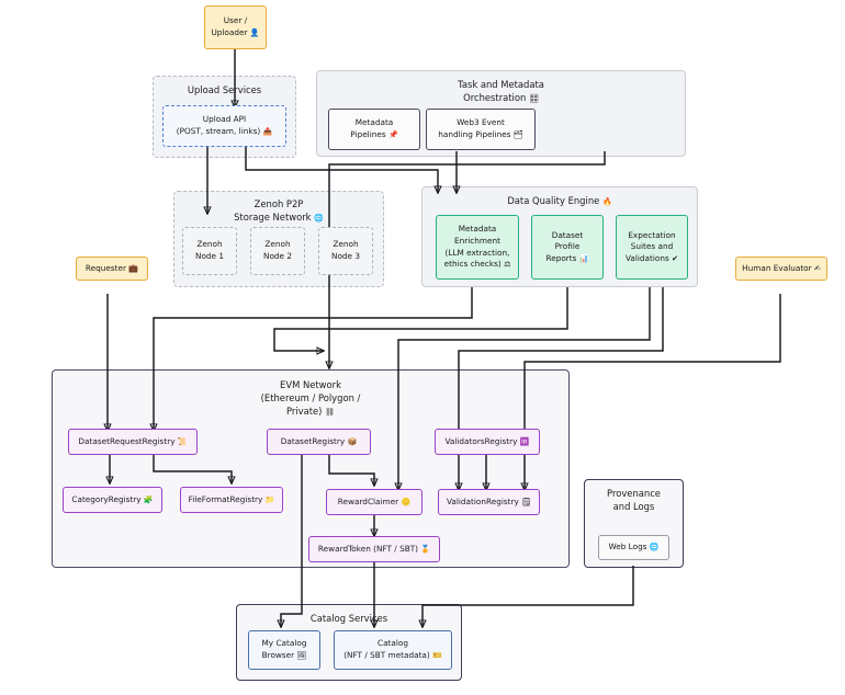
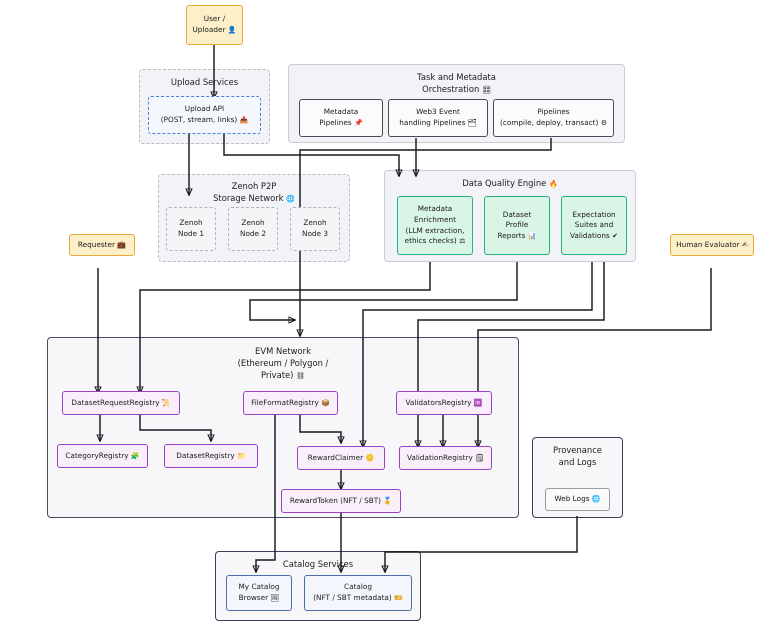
  User /
  Uploader 👤
  Requester 💼
  Human Evaluator ✍
  Upload Services
  Upload API
  (POST, stream, links) 📤
  Task and Metadata
  Orchestration 🎛
  Metadata
  Pipelines 📌
  Web3 Event
  handling Pipelines 🗂
+ Pipelines
+ (compile, deploy, transact) ⚙
  Zenoh P2P
  Storage Network 🌐
  Zenoh
  Node 1
  Zenoh
  Node 2
  Zenoh
  Node 3
  Data Quality Engine 🔥
  Metadata
  Enrichment
  (LLM extraction,
  ethics checks) ⚖
  Dataset
  Profile
  Reports 📊
  Expectation
  Suites and
  Validations ✔
  EVM Network
  (Ethereum / Polygon /
  Private) ⛓
  DatasetRequestRegistry 📜
- DatasetRegistry 📦
+ FileFormatRegistry 📦
  ValidatorsRegistry 🆔
  CategoryRegistry 🧩
- FileFormatRegistry 📁
+ DatasetRegistry 📁
  RewardClaimer 🪙
  ValidationRegistry 🗒
  RewardToken (NFT / SBT) 🏅
  Provenance
  and Logs
  Web Logs 🌐
  Catalog Servies
  My Catalog
  Browser 🖼
  Catalog
  (NFT / SBT metadata) 🎫
